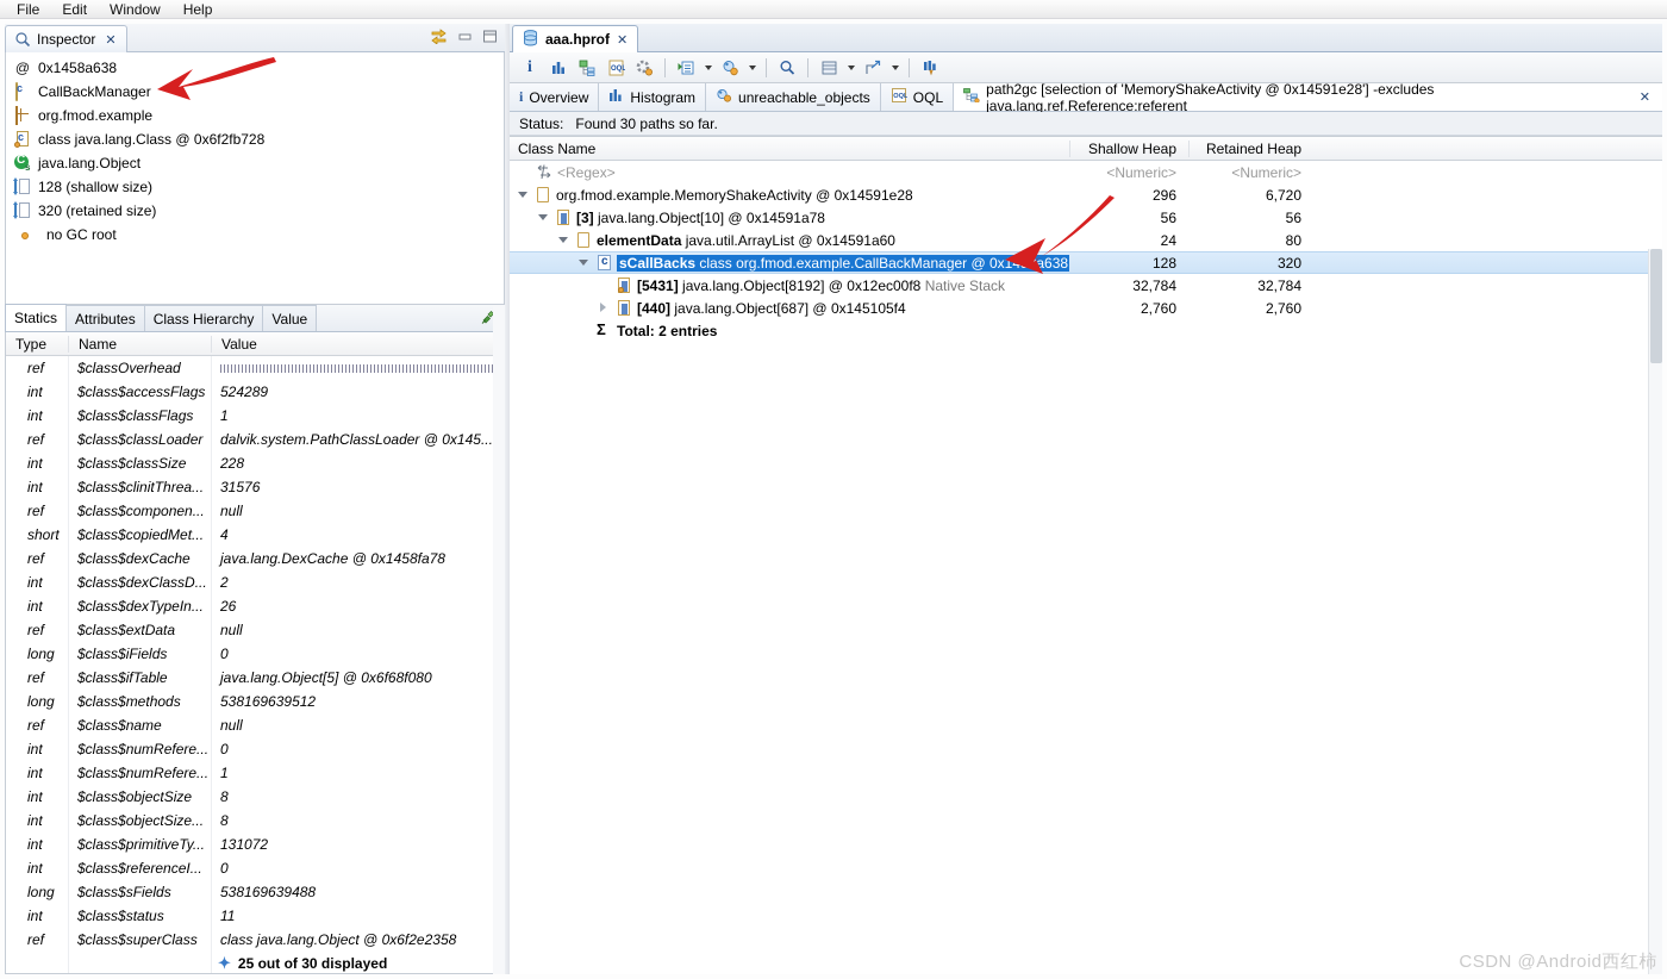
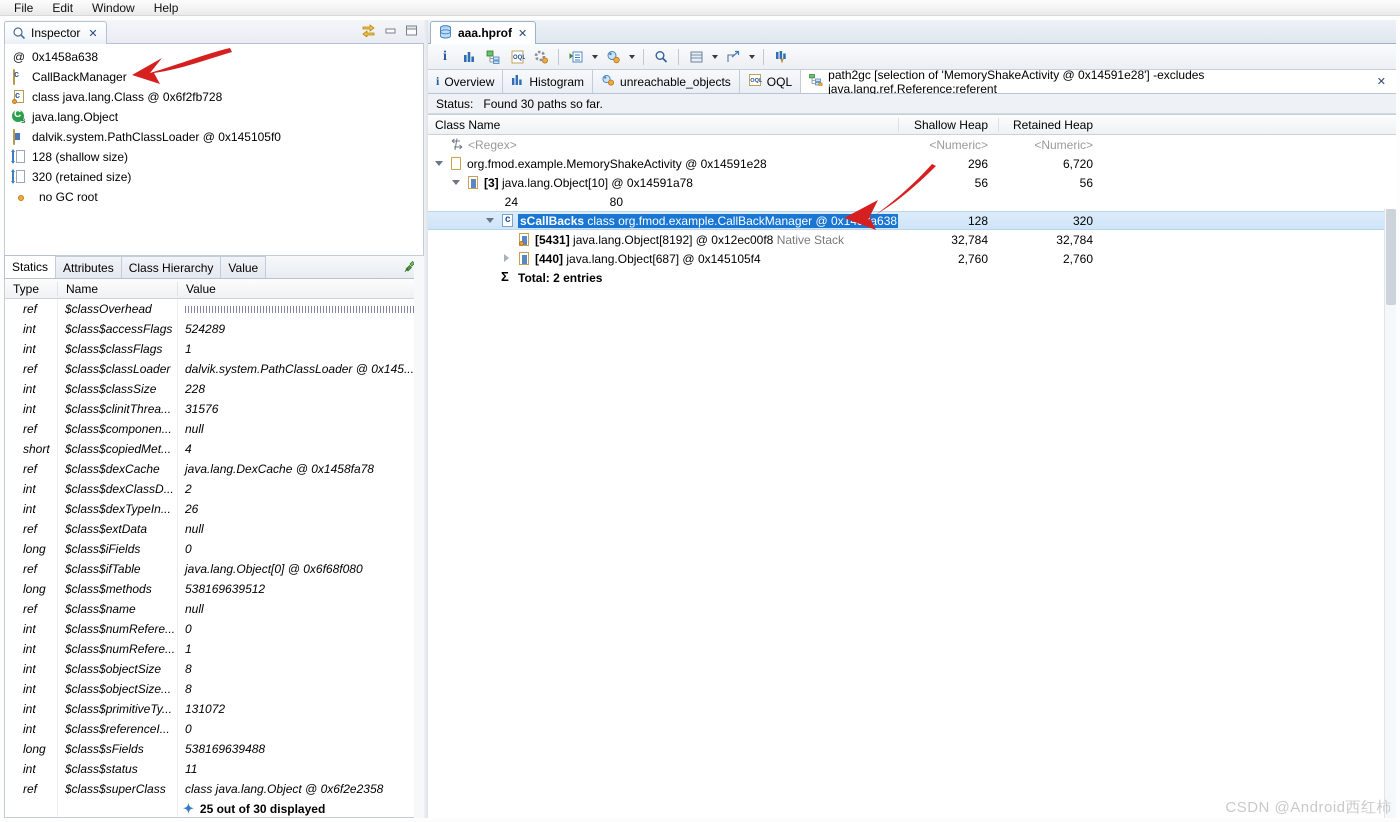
  File
  Edit
  Window
  Help
  Inspector
  ✕
  @
  0x1458a638
  CallBackManager
- org.fmod.example
  c
  class java.lang.Class @ 0x6f2fb728
  C
  s
  java.lang.Object
+ dalvik.system.PathClassLoader @ 0x145105f0
  128 (shallow size)
  320 (retained size)
  no GC root
  Statics
  Attributes
  Class Hierarchy
  Value
  Type
  Name
  Value
  ref
  $classOverhead
  int
  $class$accessFlags
  524289
  int
  $class$classFlags
  1
  ref
  $class$classLoader
  dalvik.system.PathClassLoader @ 0x145...
  int
  $class$classSize
  228
  int
  $class$clinitThrea...
  31576
  ref
  $class$componen...
  null
  short
  $class$copiedMet...
  4
  ref
  $class$dexCache
  java.lang.DexCache @ 0x1458fa78
  int
  $class$dexClassD...
  2
  int
  $class$dexTypeIn...
  26
  ref
  $class$extData
  null
  long
  $class$iFields
  0
  ref
  $class$ifTable
- java.lang.Object[5] @ 0x6f68f080
+ java.lang.Object[0] @ 0x6f68f080
  long
  $class$methods
  538169639512
  ref
  $class$name
  null
  int
  $class$numRefere...
  0
  int
  $class$numRefere...
  1
  int
  $class$objectSize
  8
  int
  $class$objectSize...
  8
  int
  $class$primitiveTy...
  131072
  int
  $class$referenceI...
  0
  long
  $class$sFields
  538169639488
  int
  $class$status
  11
  ref
  $class$superClass
  class java.lang.Object @ 0x6f2e2358
  ✦
  25 out of 30 displayed
  aaa.hprof
  ✕
  i
  i
  Overview
  Histogram
  unreachable_objects
  OQL
  path2gc [selection of 'MemoryShakeActivity @ 0x14591e28'] -excludes java.lang.ref.Reference:referent
  ✕
  Status:
  Found 30 paths so far.
  Class Name
  Shallow Heap
  Retained Heap
  <Regex>
  <Numeric>
  <Numeric>
  org.fmod.example.MemoryShakeActivity @ 0x14591e28
  296
  6,720
  [3] java.lang.Object[10] @ 0x14591a78
  56
  56
- elementData java.util.ArrayList @ 0x14591a60
  24
  80
  c
  sCallBacks class org.fmod.example.CallBackManager @ 0x1a638
  128
  320
  [5431] java.lang.Object[8192] @ 0x12ec00f8 Native Stack
  32,784
  32,784
  [440] java.lang.Object[687] @ 0x145105f4
  2,760
  2,760
  Σ
  Total: 2 entries
  CSDN @Android西红柿
